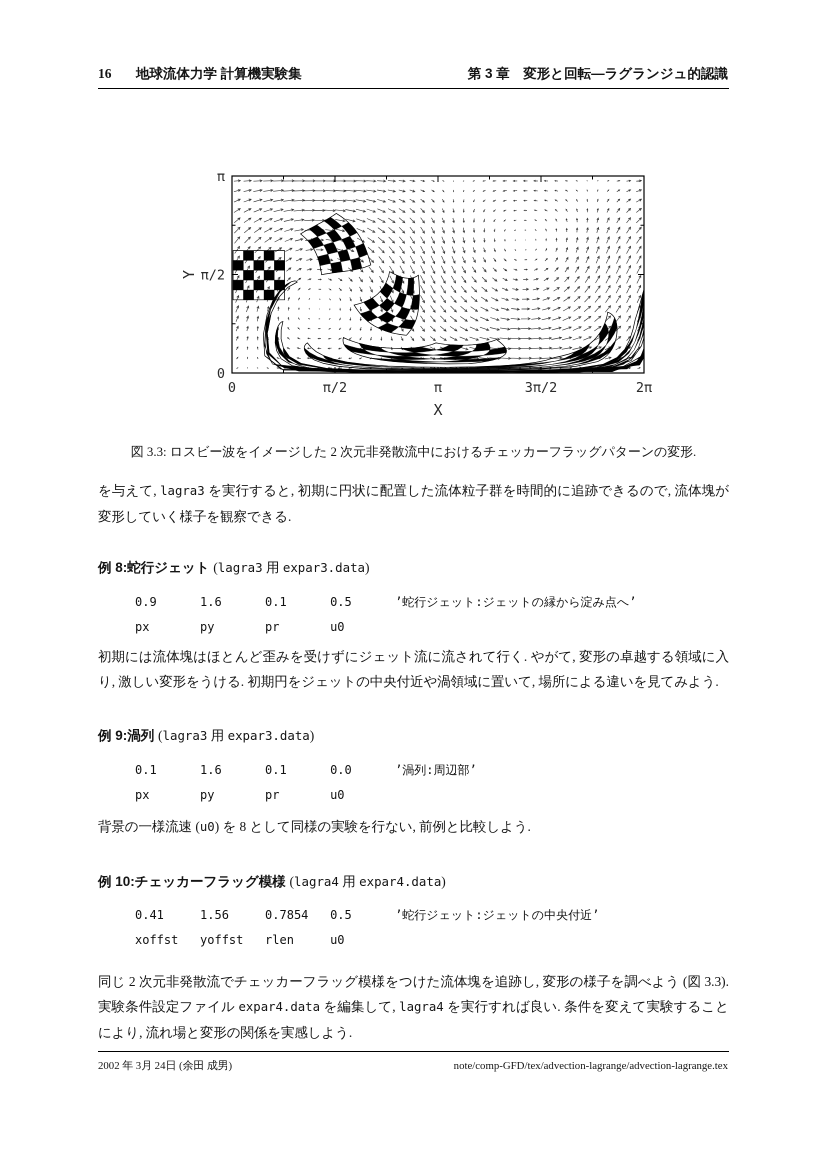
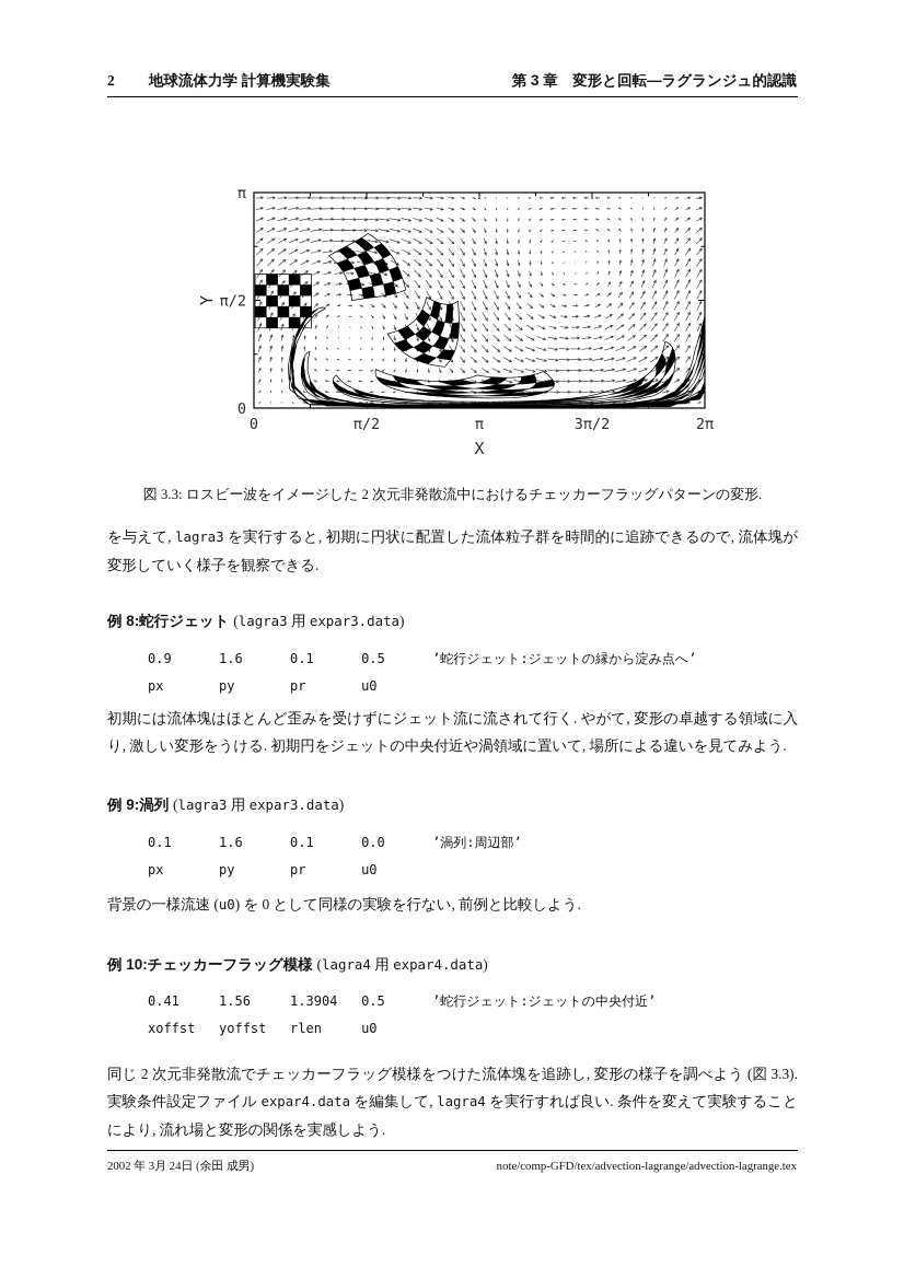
- 16
+ 2
  地球流体力学 計算機実験集
  第 3 章 変形と回転—ラグランジュ的認識
  0
  π/2
  π
  3π/2
  2π
  0
  π/2
  π
  X
  図 3.3: ロスビー波をイメージした 2 次元非発散流中におけるチェッカーフラッグパターンの変形.
  を与えて, lagra3 を実行すると, 初期に円状に配置した流体粒子群を時間的に追跡できるので, 流体塊が変形していく様子を観察できる.
  例 8:蛇行ジェット (lagra3 用 expar3.data)
  0.9 1.6 0.1 0.5 ’蛇行ジェット:ジェットの縁から淀み点へ’
  px py pr u0
  初期には流体塊はほとんど歪みを受けずにジェット流に流されて行く. やがて, 変形の卓越する領域に入り, 激しい変形をうける. 初期円をジェットの中央付近や渦領域に置いて, 場所による違いを見てみよう.
  例 9:渦列 (lagra3 用 expar3.data)
  0.1 1.6 0.1 0.0 ’渦列:周辺部’
  px py pr u0
- 背景の一様流速 (u0) を 8 として同様の実験を行ない, 前例と比較しよう.
+ 背景の一様流速 (u0) を 0 として同様の実験を行ない, 前例と比較しよう.
  例 10:チェッカーフラッグ模様 (lagra4 用 expar4.data)
- 0.41 1.56 0.7854 0.5 ’蛇行ジェット:ジェットの中央付近’
+ 0.41 1.56 1.3904 0.5 ’蛇行ジェット:ジェットの中央付近’
  xoffst yoffst rlen u0
  同じ 2 次元非発散流でチェッカーフラッグ模様をつけた流体塊を追跡し, 変形の様子を調べよう (図 3.3). 実験条件設定ファイル expar4.data を編集して, lagra4 を実行すれば良い. 条件を変えて実験することにより, 流れ場と変形の関係を実感しよう.
  2002 年 3月 24日 (余田 成男)
  note/comp-GFD/tex/advection-lagrange/advection-lagrange.tex
